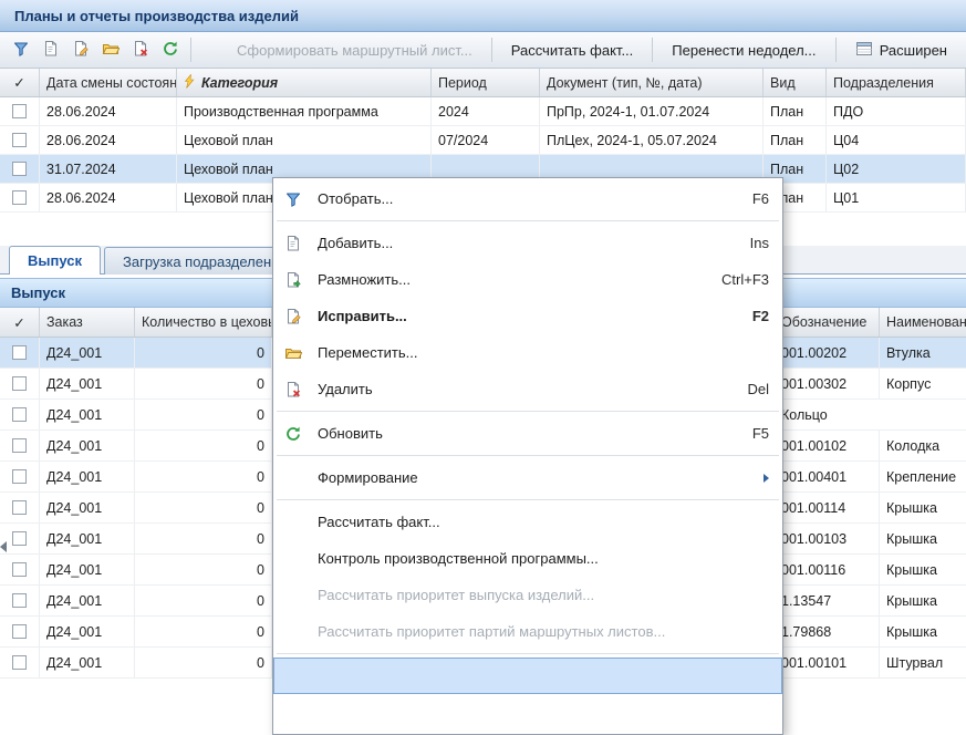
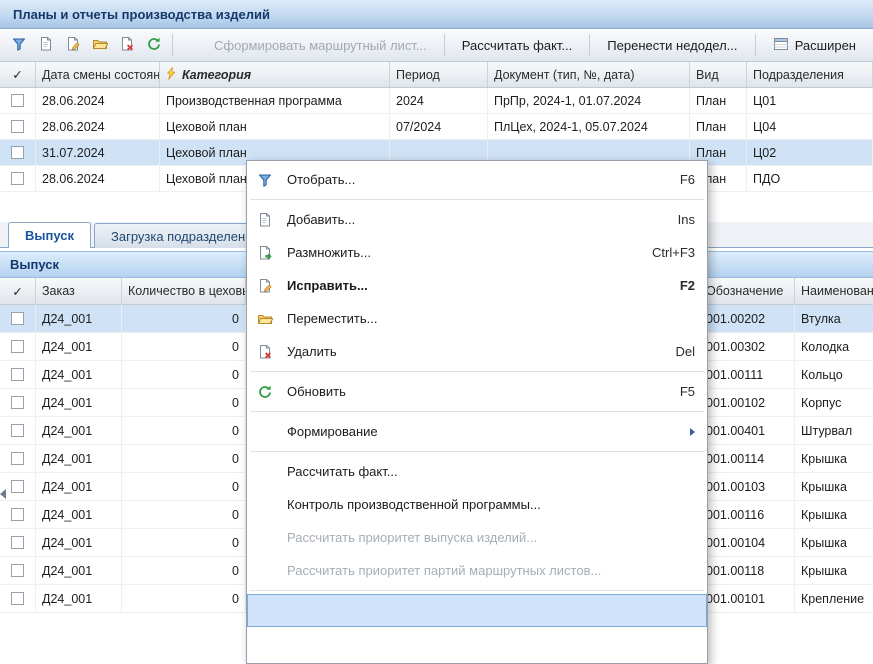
  Планы и отчеты производства изделий
  Сформировать маршрутный лист...
  Рассчитать факт...
  Перенести недодел...
  Расширен
  ✓
  Дата смены состоян
  Категория
  Период
  Документ (тип, №, дата)
  Вид
  Подразделения
  28.06.2024
  Производственная программа
  2024
  ПрПр, 2024-1, 01.07.2024
  План
- ПДО
+ Ц01
  28.06.2024
  Цеховой план
  07/2024
  ПлЦех, 2024-1, 05.07.2024
  План
  Ц04
  31.07.2024
  Цеховой план
  План
  Ц02
  28.06.2024
  Цеховой план
  лан
- Ц01
+ ПДО
  Выпуск
  Загрузка подразделен
  Выпуск
  ✓
  Заказ
  Обозначение
  Наименован
  Д24_001
  0
  001.00202
  Втулка
  Д24_001
  0
  001.00302
- Корпус
+ Колодка
  Д24_001
  0
+ 001.00111
  Кольцо
  Д24_001
  0
  001.00102
- Колодка
+ Корпус
  Д24_001
  0
  001.00401
- Крепление
+ Штурвал
  Д24_001
  0
  001.00114
  Крышка
  Д24_001
  0
  001.00103
  Крышка
  Д24_001
  0
  001.00116
  Крышка
  Д24_001
  0
- 1.13547
+ 001.00104
  Крышка
  Д24_001
  0
- 1.79868
+ 001.00118
  Крышка
  Д24_001
  0
  001.00101
- Штурвал
+ Крепление
  Отобрать...
  F6
  Добавить...
  Ins
  Размножить...
  Ctrl+F3
  Исправить...
  F2
  Переместить...
  Удалить
  Del
  Обновить
  F5
  Формирование
  Рассчитать факт...
  Контроль производственной программы...
  Рассчитать приоритет выпуска изделий...
  Рассчитать приоритет партий маршрутных листов...
